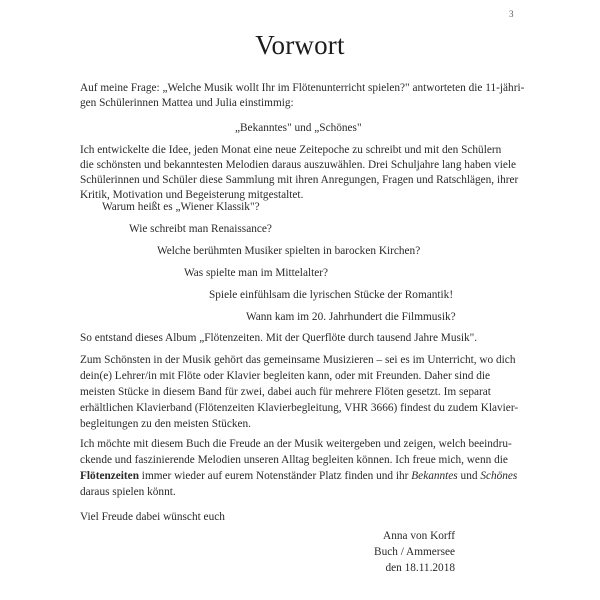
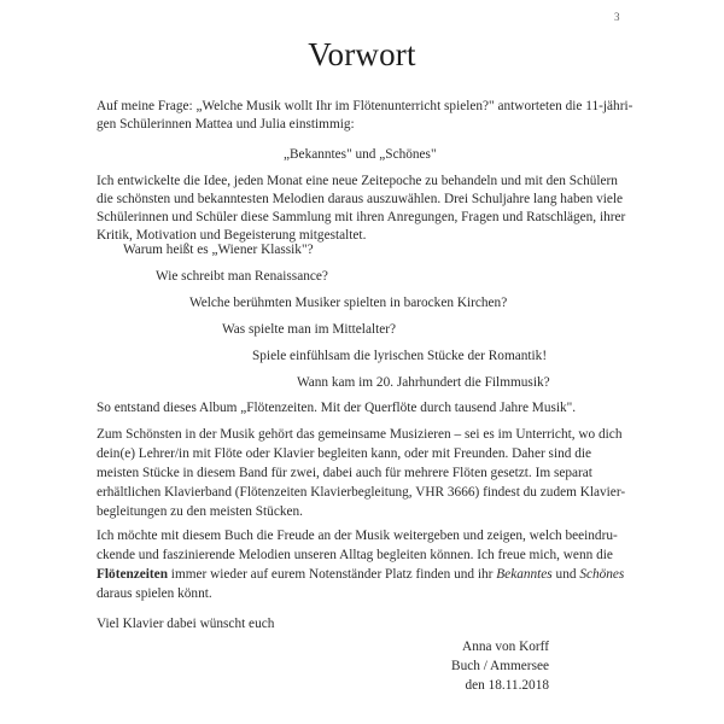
  3
  Vorwort
  Auf meine Frage: „Welche Musik wollt Ihr im Flötenunterricht spielen?" antworteten die 11-jähri-
  gen Schülerinnen Mattea und Julia einstimmig:
  „Bekanntes" und „Schönes"
- Ich entwickelte die Idee, jeden Monat eine neue Zeitepoche zu schreibt und mit den Schülern
+ Ich entwickelte die Idee, jeden Monat eine neue Zeitepoche zu behandeln und mit den Schülern
  die schönsten und bekanntesten Melodien daraus auszuwählen. Drei Schuljahre lang haben viele
  Schülerinnen und Schüler diese Sammlung mit ihren Anregungen, Fragen und Ratschlägen, ihrer
  Kritik, Motivation und Begeisterung mitgestaltet.
  Warum heißt es „Wiener Klassik"?
  Wie schreibt man Renaissance?
  Welche berühmten Musiker spielten in barocken Kirchen?
  Was spielte man im Mittelalter?
  Spiele einfühlsam die lyrischen Stücke der Romantik!
  Wann kam im 20. Jahrhundert die Filmmusik?
  So entstand dieses Album „Flötenzeiten. Mit der Querflöte durch tausend Jahre Musik".
  Zum Schönsten in der Musik gehört das gemeinsame Musizieren – sei es im Unterricht, wo dich
  dein(e) Lehrer/in mit Flöte oder Klavier begleiten kann, oder mit Freunden. Daher sind die
  meisten Stücke in diesem Band für zwei, dabei auch für mehrere Flöten gesetzt. Im separat
  erhältlichen Klavierband (Flötenzeiten Klavierbegleitung, VHR 3666) findest du zudem Klavier-
  begleitungen zu den meisten Stücken.
  Ich möchte mit diesem Buch die Freude an der Musik weitergeben und zeigen, welch beeindru-
  ckende und faszinierende Melodien unseren Alltag begleiten können. Ich freue mich, wenn die
  Flötenzeiten immer wieder auf eurem Notenständer Platz finden und ihr Bekanntes und Schönes
  daraus spielen könnt.
- Viel Freude dabei wünscht euch
+ Viel Klavier dabei wünscht euch
  Anna von Korff
  Buch / Ammersee
  den 18.11.2018
